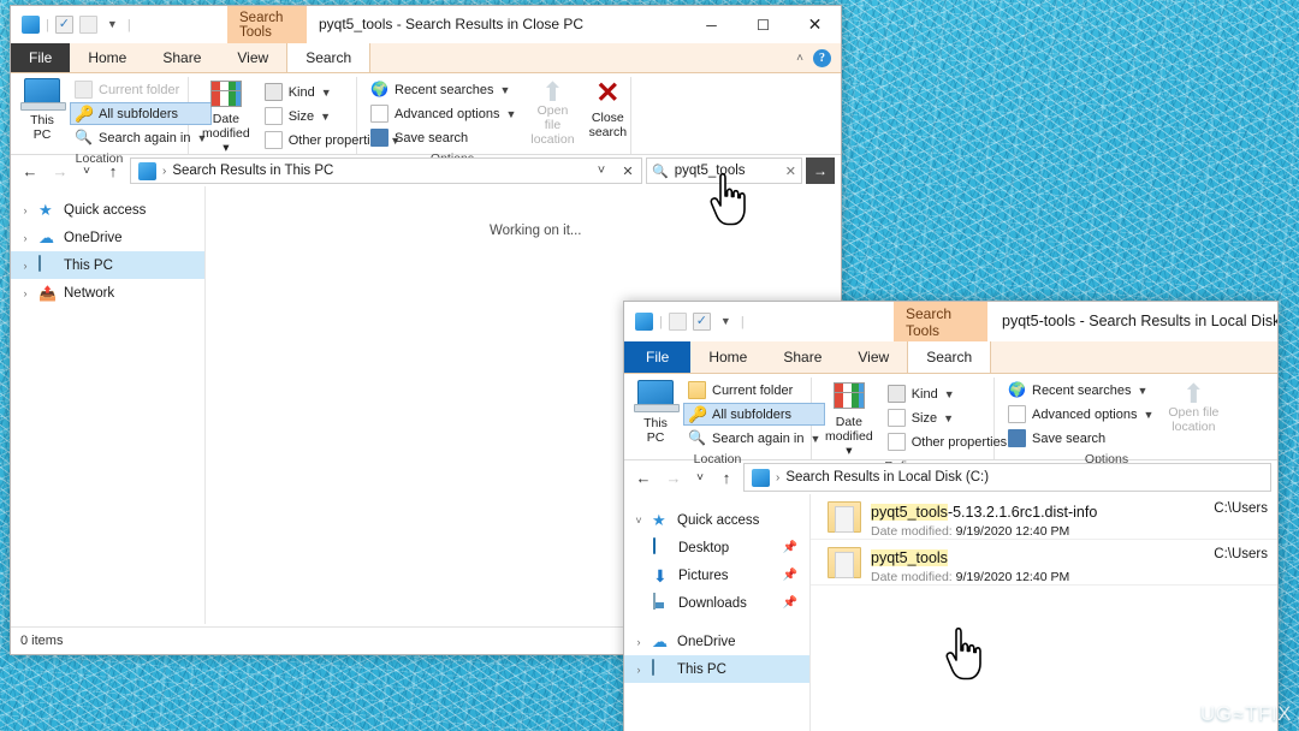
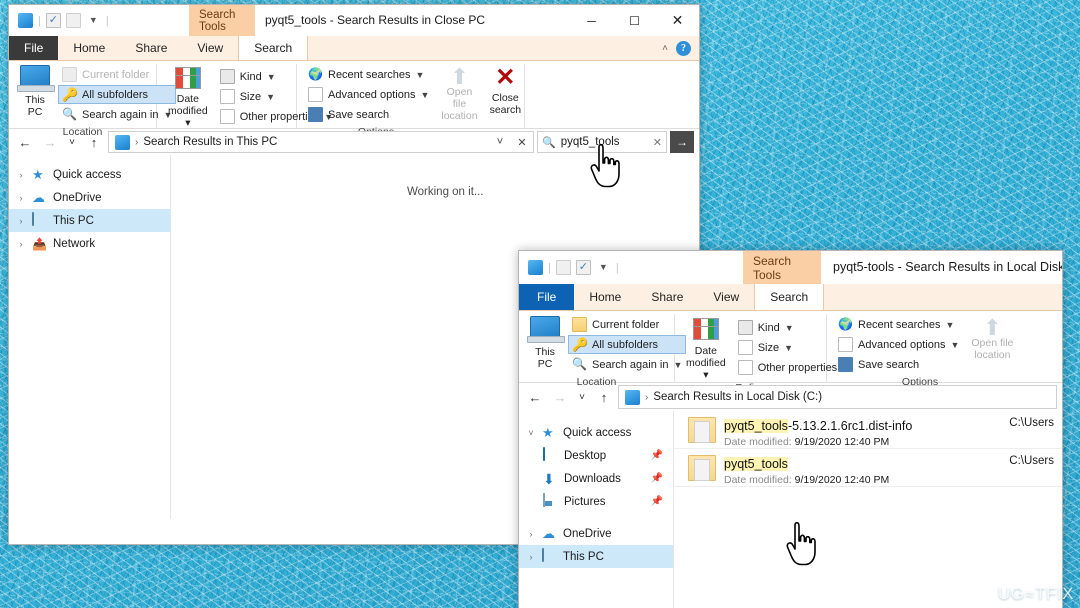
  |
  ✓
  ▼
  |
  Search Tools
  pyqt5_tools - Search Results in Close PC
  ─
  ☐
  ✕
  File
  Home
  Share
  View
  Search
  ˄
  ?
  This
  PC
  Current folder
  🔑
  All subfolders
  🔍
  Search again in
  ▼
  Location
  Date
  modified ▾
  Kind
  ▼
  Size
  ▼
  Other properti
  ▼
  🌍
  Recent searches
  ▼
  Advanced options
  ▼
  Save search
  ⬆
  Open file
  location
  ✕
  Close
  search
  ←
  →
  ˅
  ↑
  ›
  Search Results in This PC
  ˅
  ✕
  🔍
  pyqt5_tools
  ✕
  →
  ›
  ★
  Quick access
  ›
  ☁
  OneDrive
  ›
  This PC
  ›
  📤
  Network
  Working on it...
- 0 items
  |
  ✓
  ▼
  |
  Search Tools
  pyqt5-tools - Search Results in Local Disk
  File
  Home
  Share
  View
  Search
  This
  PC
  Current folder
  🔑
  All subfolders
  🔍
  Search again in
  ▼
  Location
  Date
  modified ▾
  Kind
  ▼
  Size
  ▼
  Other properties
  🌍
  Recent searches
  ▼
  Advanced options
  ▼
  Save search
  ⬆
  Open file
  location
  Options
  ←
  →
  ˅
  ↑
  ›
  Search Results in Local Disk (C:)
  ˅
  ★
  Quick access
  Desktop
  📌
  ⬇
- Pictures
+ Downloads
  📌
- Downloads
+ Pictures
  📌
  ›
  ☁
  OneDrive
  ›
  This PC
  pyqt5_tools-5.13.2.1.6rc1.dist-info
  Date modified: 9/19/2020 12:40 PM
  C:\Users
  pyqt5_tools
  Date modified: 9/19/2020 12:40 PM
  C:\Users
  UG
  ≈
  TFIX
